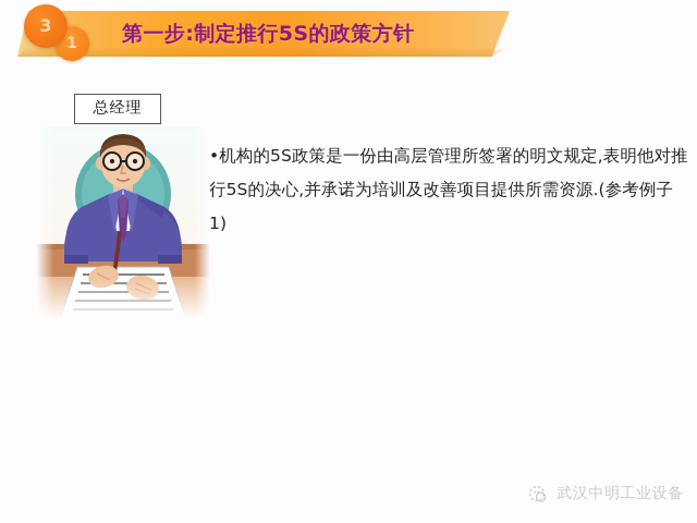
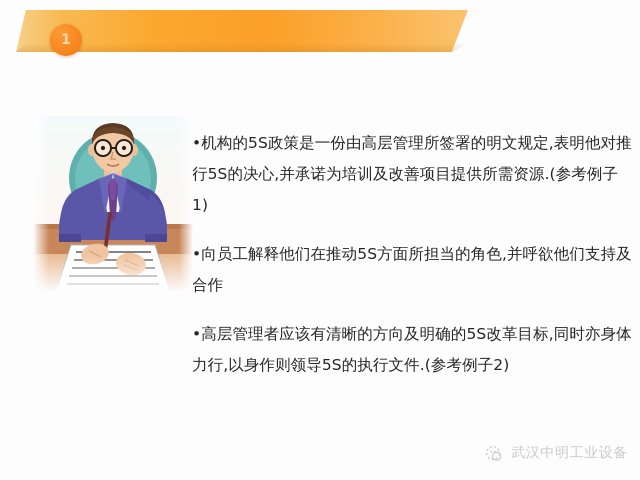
- 第一步:制定推行5S的政策方针
- 3
  1
- 总经理
  •机构的5S政策是一份由高层管理所签署的明文规定,表明他对推行5S的决心,并承诺为培训及改善项目提供所需资源.(参考例子1)
+ •向员工解释他们在推动5S方面所担当的角色,并呼欲他们支持及合作
+ •高层管理者应该有清晰的方向及明确的5S改革目标,同时亦身体力行,以身作则领导5S的执行文件.(参考例子2)
  武汉中明工业设备
